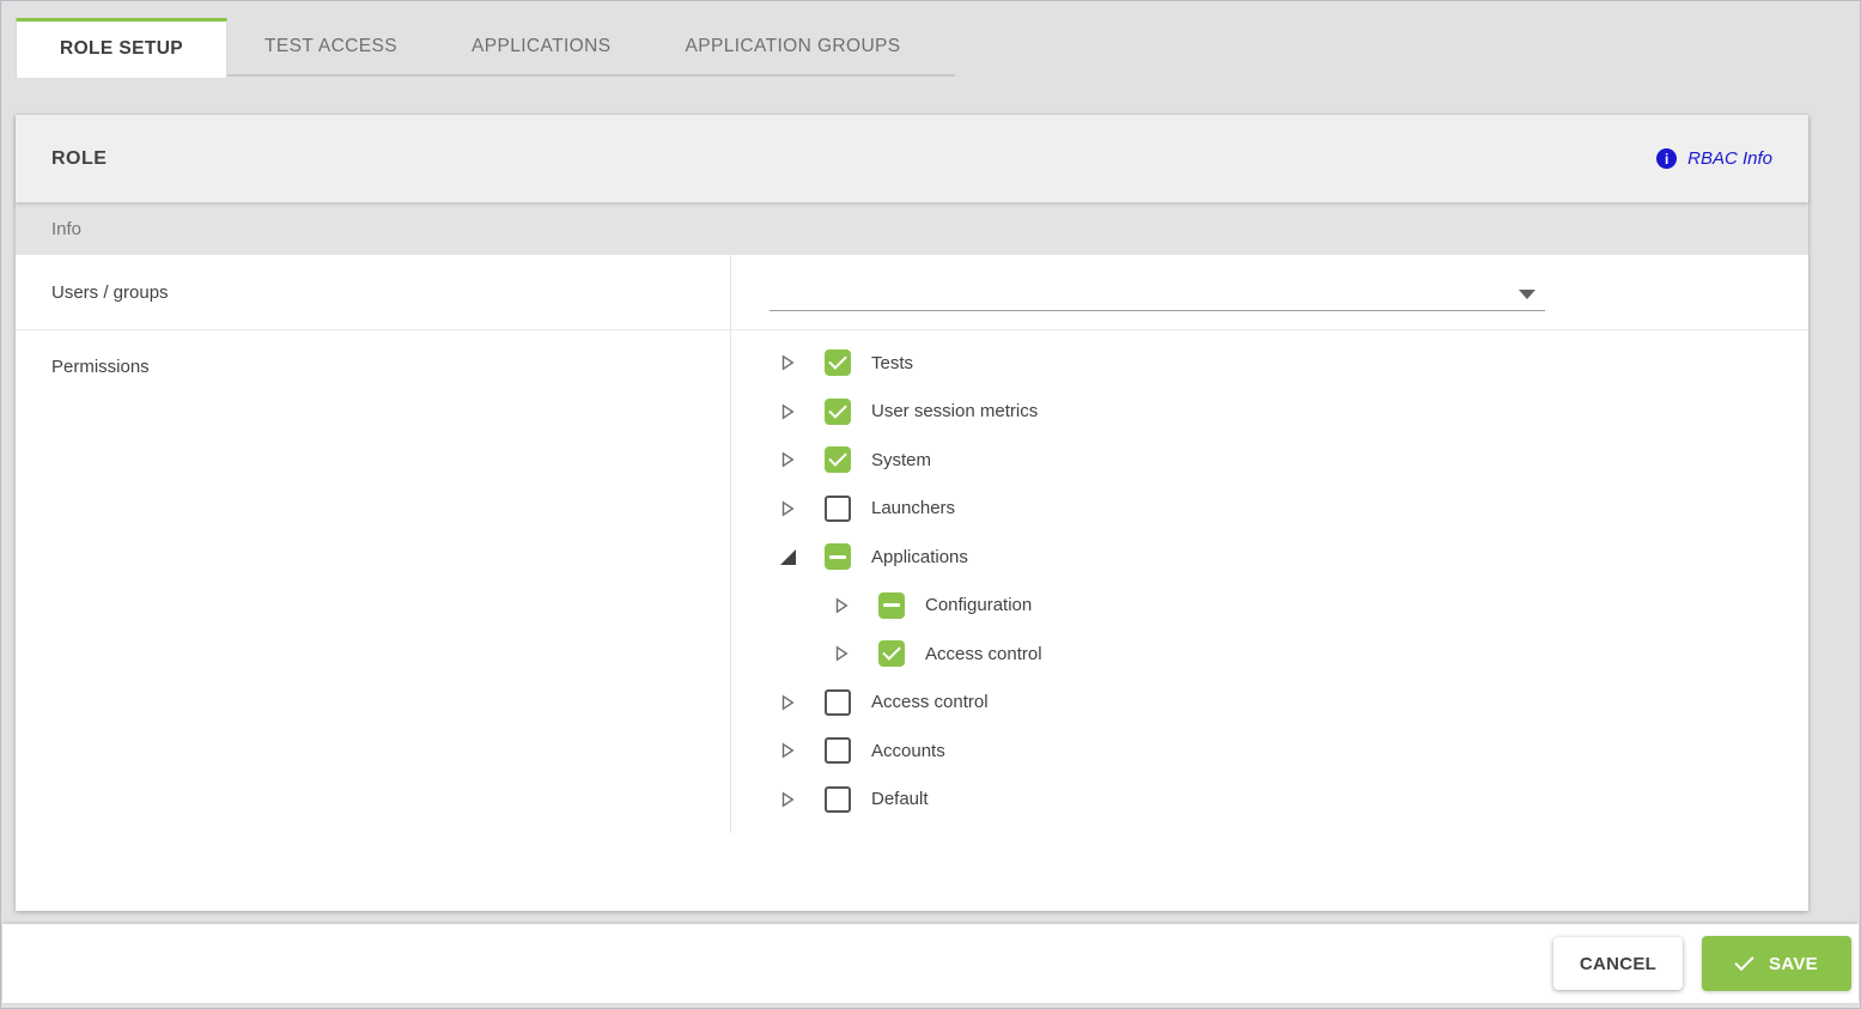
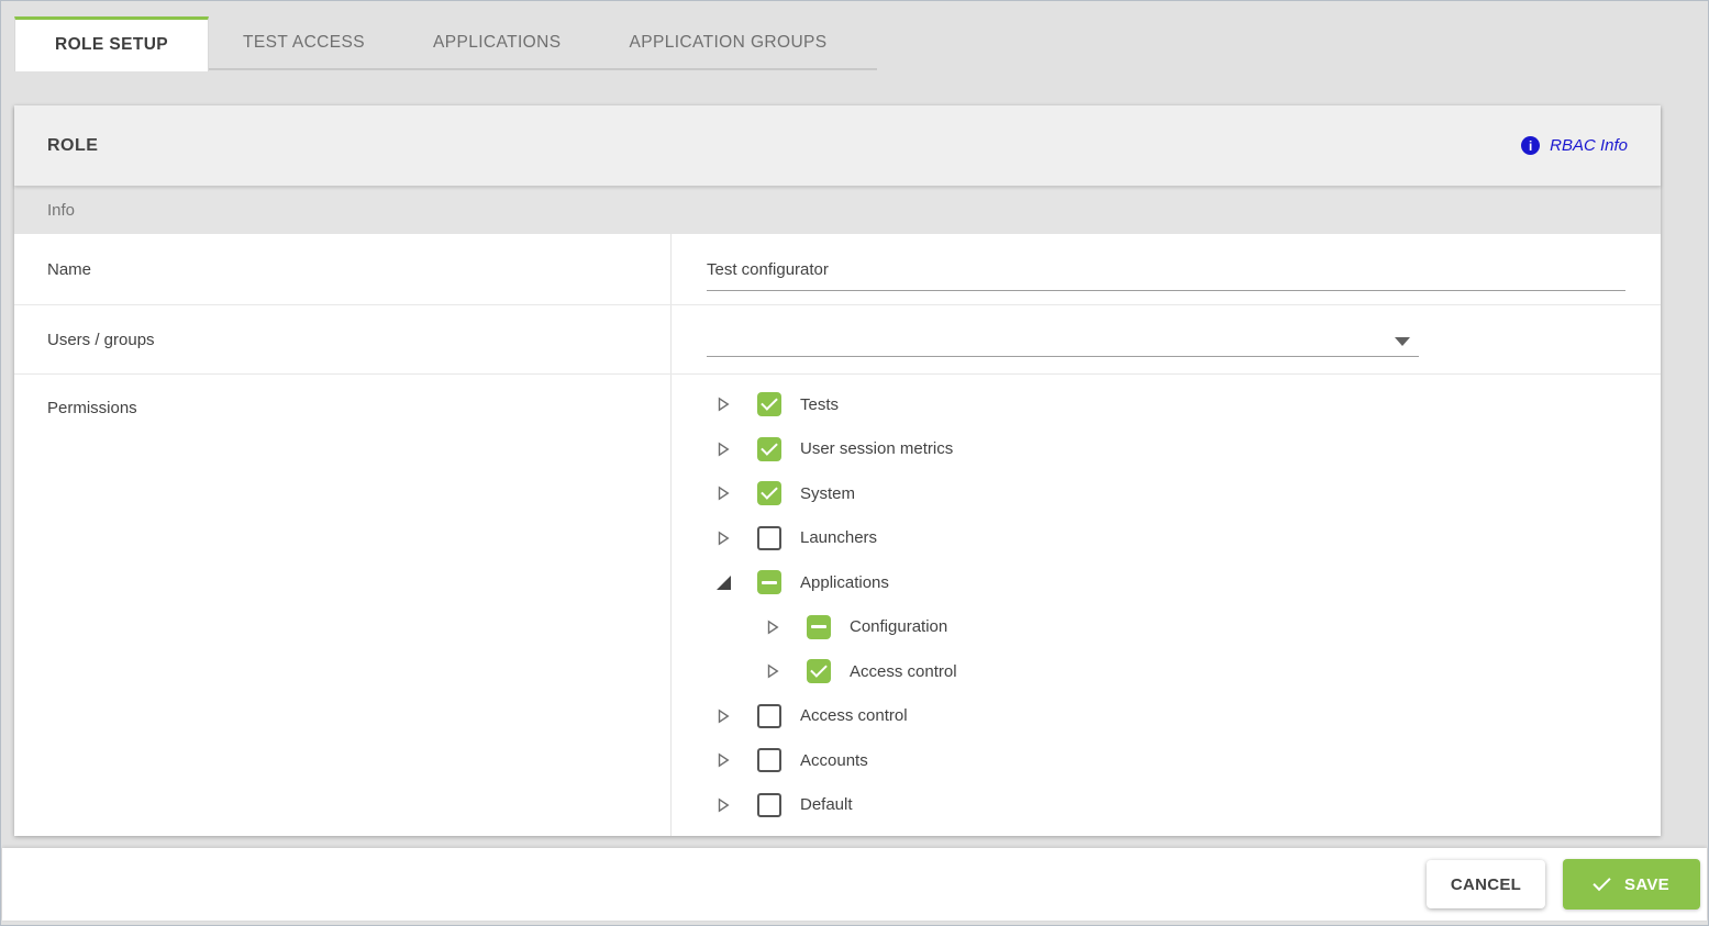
  ROLE SETUP
  TEST ACCESS
  APPLICATIONS
  APPLICATION GROUPS
  ROLE
  i
  RBAC Info
  Info
+ Name
+ Test configurator
  Users / groups
  Permissions
  Tests
  User session metrics
  System
  Launchers
  Applications
  Configuration
  Access control
  Access control
  Accounts
  Default
  CANCEL
  SAVE
